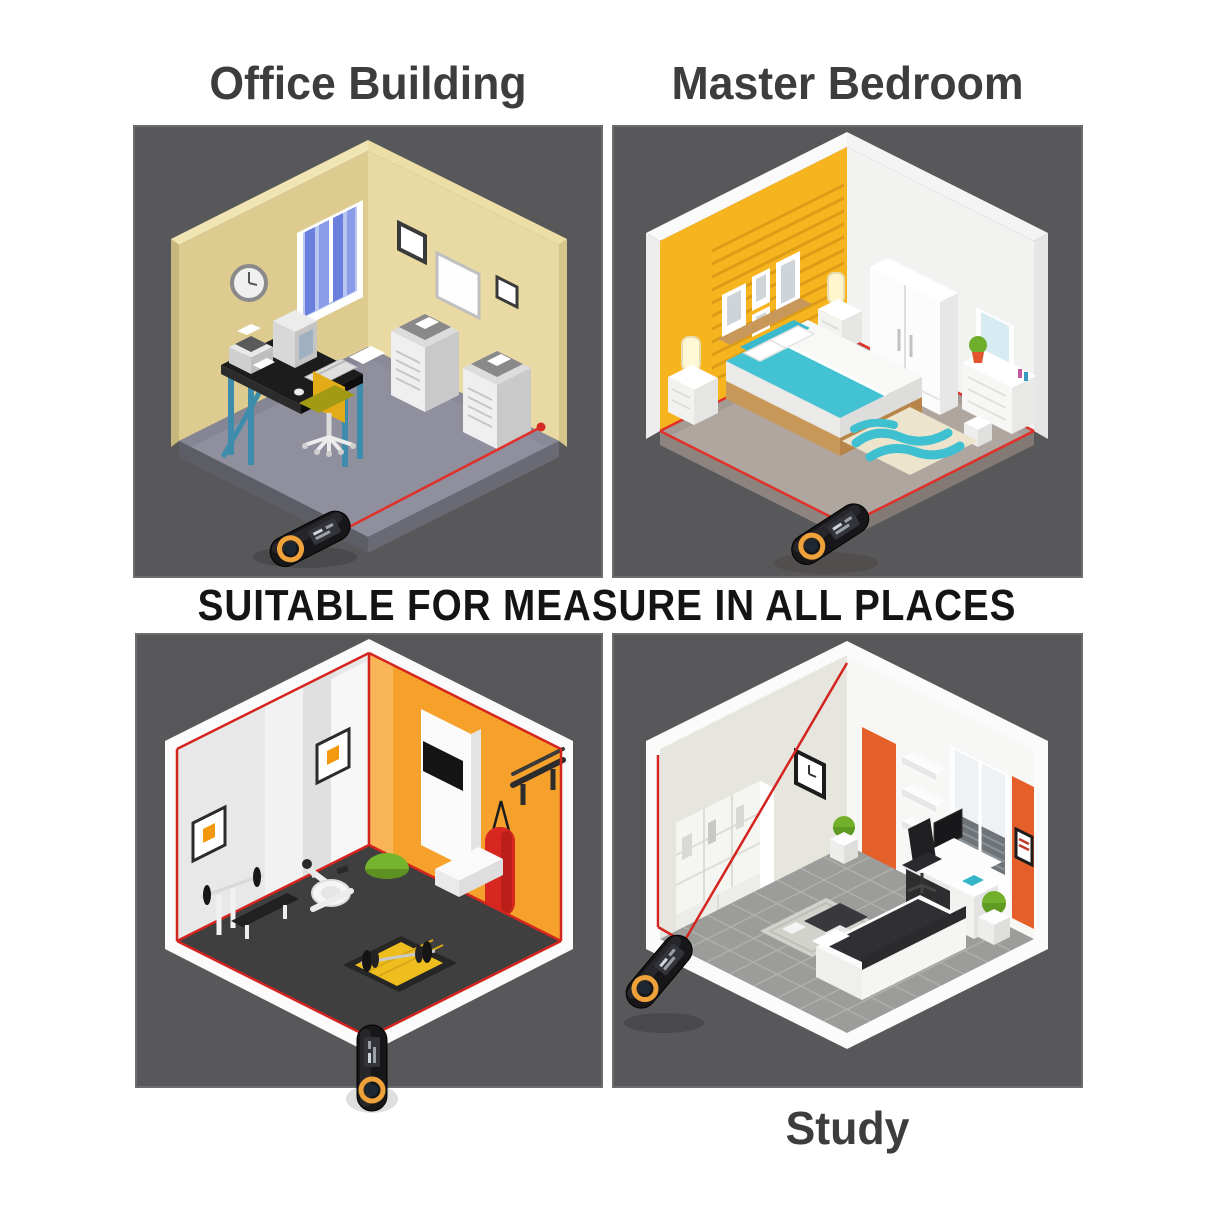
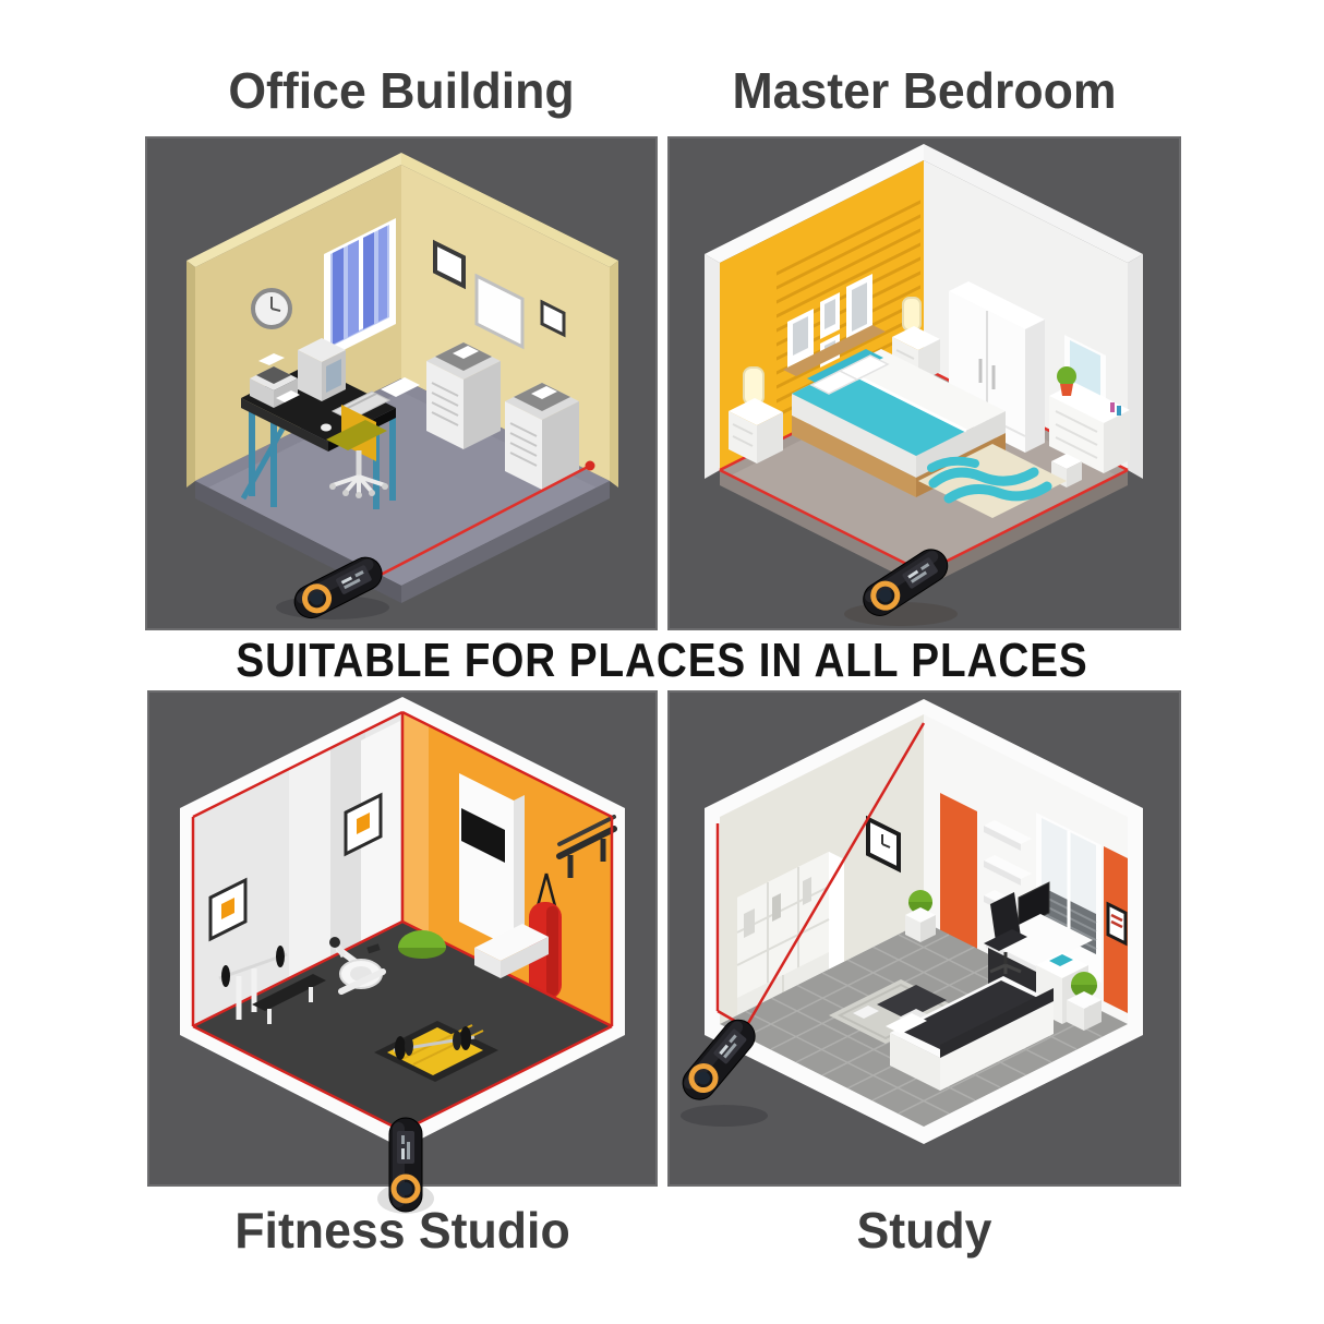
  Office Building
  Master Bedroom
- SUITABLE FOR MEASURE IN ALL PLACES
+ SUITABLE FOR PLACES IN ALL PLACES
+ Fitness Studio
  Study
